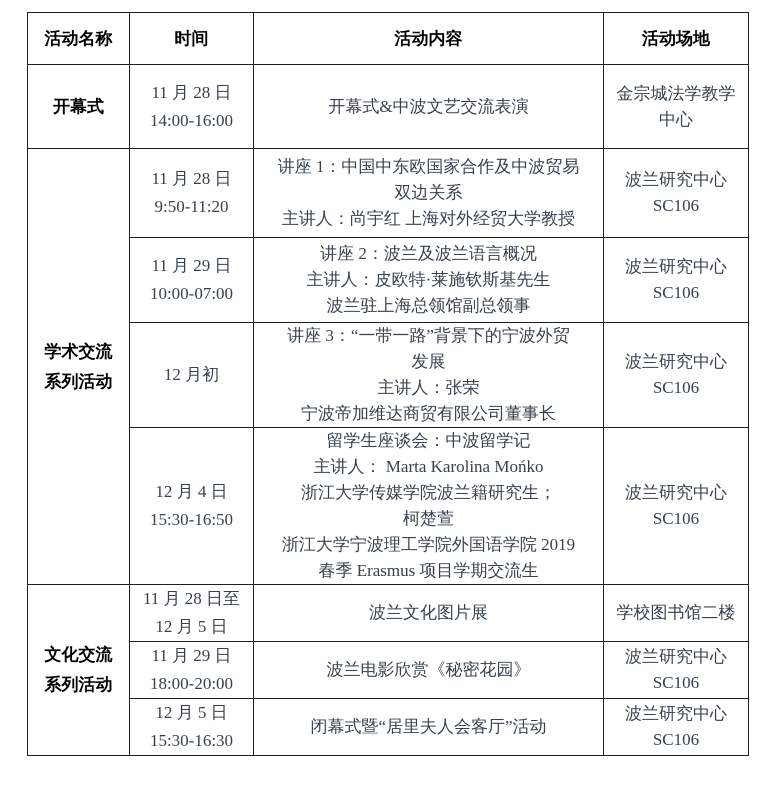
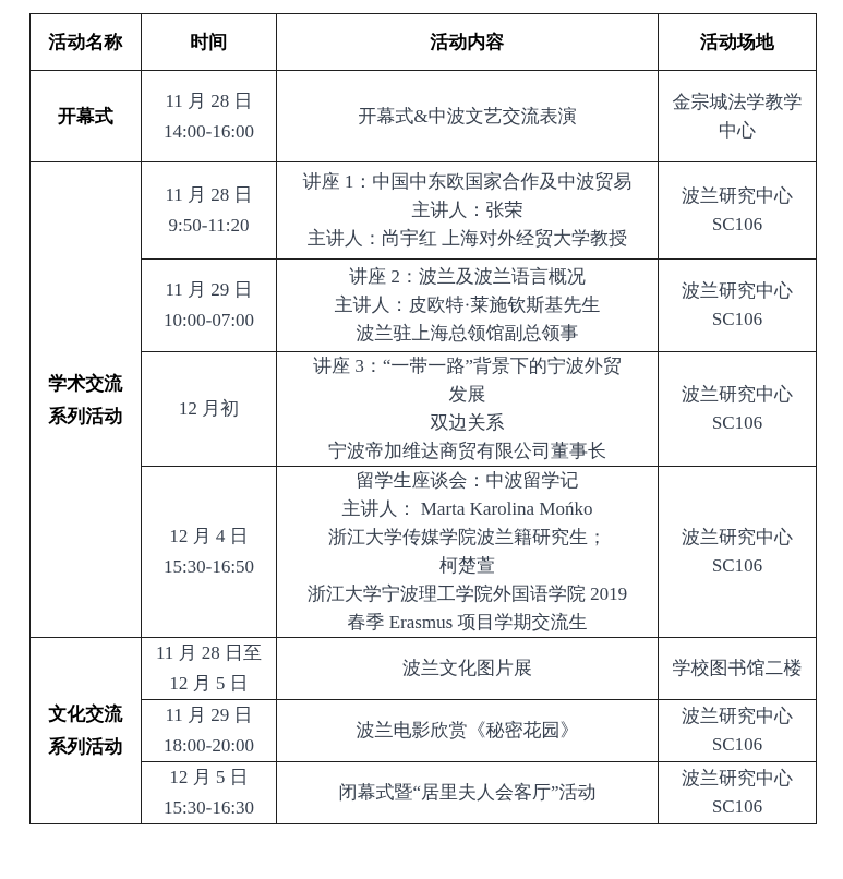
  活动名称	时间	活动内容	活动场地
  开幕式	11 月 28 日 14:00-16:00	开幕式&中波文艺交流表演	金宗城法学教学 中心
- 学术交流 系列活动	11 月 28 日 9:50-11:20	讲座 1：中国中东欧国家合作及中波贸易 双边关系 主讲人：尚宇红 上海对外经贸大学教授	波兰研究中心 SC106
+ 学术交流 系列活动	11 月 28 日 9:50-11:20	讲座 1：中国中东欧国家合作及中波贸易 主讲人：张荣 主讲人：尚宇红 上海对外经贸大学教授	波兰研究中心 SC106
  11 月 29 日 10:00-07:00	讲座 2：波兰及波兰语言概况 主讲人：皮欧特·莱施钦斯基先生 波兰驻上海总领馆副总领事	波兰研究中心 SC106
- 12 月初	讲座 3：“一带一路”背景下的宁波外贸 发展 主讲人：张荣 宁波帝加维达商贸有限公司董事长	波兰研究中心 SC106
+ 12 月初	讲座 3：“一带一路”背景下的宁波外贸 发展 双边关系 宁波帝加维达商贸有限公司董事长	波兰研究中心 SC106
  12 月 4 日 15:30-16:50	留学生座谈会：中波留学记 主讲人： Marta Karolina Mońko 浙江大学传媒学院波兰籍研究生； 柯楚萱 浙江大学宁波理工学院外国语学院 2019 春季 Erasmus 项目学期交流生	波兰研究中心 SC106
  文化交流 系列活动	11 月 28 日至 12 月 5 日	波兰文化图片展	学校图书馆二楼
  11 月 29 日 18:00-20:00	波兰电影欣赏《秘密花园》	波兰研究中心 SC106
  12 月 5 日 15:30-16:30	闭幕式暨“居里夫人会客厅”活动	波兰研究中心 SC106
